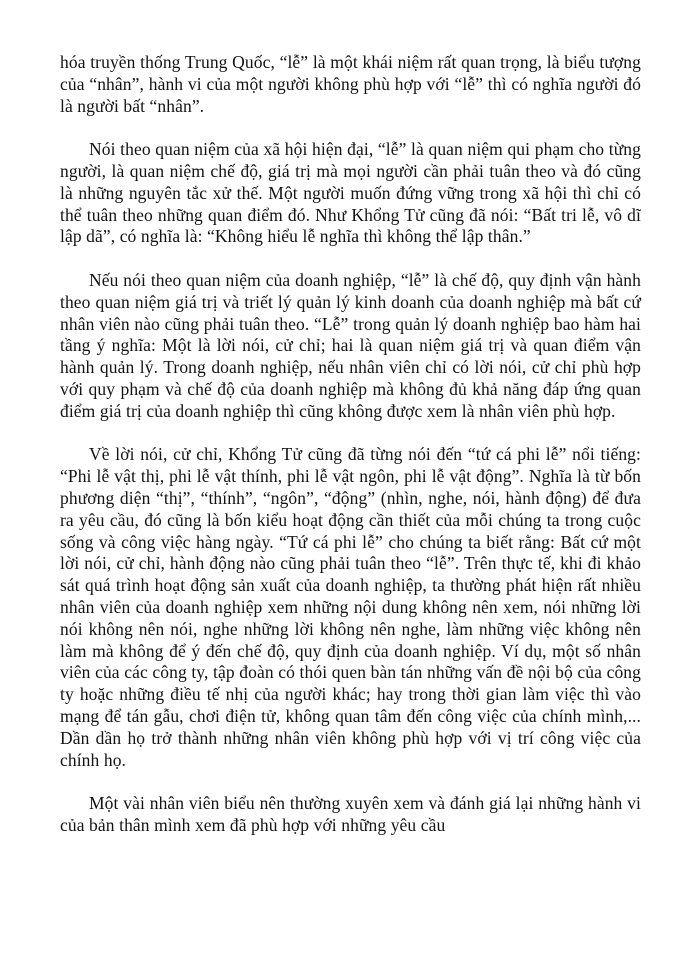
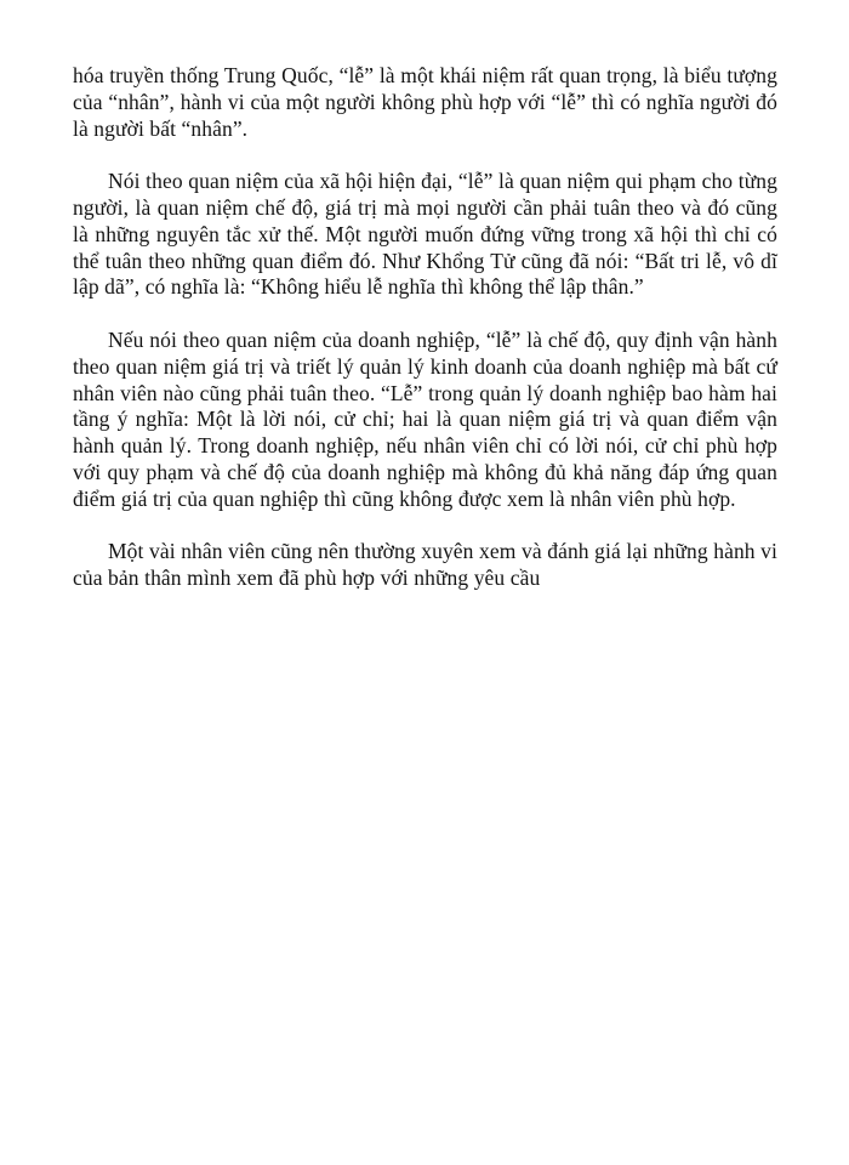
  hóa truyền thống Trung Quốc, “lễ” là một khái niệm rất quan trọng, là biểu tượng của “nhân”, hành vi của một người không phù hợp với “lễ” thì có nghĩa người đó là người bất “nhân”.
  Nói theo quan niệm của xã hội hiện đại, “lễ” là quan niệm qui phạm cho từng người, là quan niệm chế độ, giá trị mà mọi người cần phải tuân theo và đó cũng là những nguyên tắc xử thế. Một người muốn đứng vững trong xã hội thì chỉ có thể tuân theo những quan điểm đó. Như Khổng Tử cũng đã nói: “Bất tri lễ, vô dĩ lập dã”, có nghĩa là: “Không hiểu lễ nghĩa thì không thể lập thân.”
- Nếu nói theo quan niệm của doanh nghiệp, “lễ” là chế độ, quy định vận hành theo quan niệm giá trị và triết lý quản lý kinh doanh của doanh nghiệp mà bất cứ nhân viên nào cũng phải tuân theo. “Lễ” trong quản lý doanh nghiệp bao hàm hai tầng ý nghĩa: Một là lời nói, cử chỉ; hai là quan niệm giá trị và quan điểm vận hành quản lý. Trong doanh nghiệp, nếu nhân viên chỉ có lời nói, cử chỉ phù hợp với quy phạm và chế độ của doanh nghiệp mà không đủ khả năng đáp ứng quan điểm giá trị của doanh nghiệp thì cũng không được xem là nhân viên phù hợp.
+ Nếu nói theo quan niệm của doanh nghiệp, “lễ” là chế độ, quy định vận hành theo quan niệm giá trị và triết lý quản lý kinh doanh của doanh nghiệp mà bất cứ nhân viên nào cũng phải tuân theo. “Lễ” trong quản lý doanh nghiệp bao hàm hai tầng ý nghĩa: Một là lời nói, cử chỉ; hai là quan niệm giá trị và quan điểm vận hành quản lý. Trong doanh nghiệp, nếu nhân viên chỉ có lời nói, cử chỉ phù hợp với quy phạm và chế độ của doanh nghiệp mà không đủ khả năng đáp ứng quan điểm giá trị của quan nghiệp thì cũng không được xem là nhân viên phù hợp.
- Về lời nói, cử chỉ, Khổng Tử cũng đã từng nói đến “tứ cá phi lễ” nổi tiếng: “Phi lễ vật thị, phi lễ vật thính, phi lễ vật ngôn, phi lễ vật động”. Nghĩa là từ bốn phương diện “thị”, “thính”, “ngôn”, “động” (nhìn, nghe, nói, hành động) để đưa ra yêu cầu, đó cũng là bốn kiểu hoạt động cần thiết của mỗi chúng ta trong cuộc sống và công việc hàng ngày. “Tứ cá phi lễ” cho chúng ta biết rằng: Bất cứ một lời nói, cử chỉ, hành động nào cũng phải tuân theo “lễ”. Trên thực tế, khi đi khảo sát quá trình hoạt động sản xuất của doanh nghiệp, ta thường phát hiện rất nhiều nhân viên của doanh nghiệp xem những nội dung không nên xem, nói những lời nói không nên nói, nghe những lời không nên nghe, làm những việc không nên làm mà không để ý đến chế độ, quy định của doanh nghiệp. Ví dụ, một số nhân viên của các công ty, tập đoàn có thói quen bàn tán những vấn đề nội bộ của công ty hoặc những điều tế nhị của người khác; hay trong thời gian làm việc thì vào mạng để tán gẫu, chơi điện tử, không quan tâm đến công việc của chính mình,... Dần dần họ trở thành những nhân viên không phù hợp với vị trí công việc của chính họ.
- Một vài nhân viên biểu nên thường xuyên xem và đánh giá lại những hành vi của bản thân mình xem đã phù hợp với những yêu cầu
+ Một vài nhân viên cũng nên thường xuyên xem và đánh giá lại những hành vi của bản thân mình xem đã phù hợp với những yêu cầu
